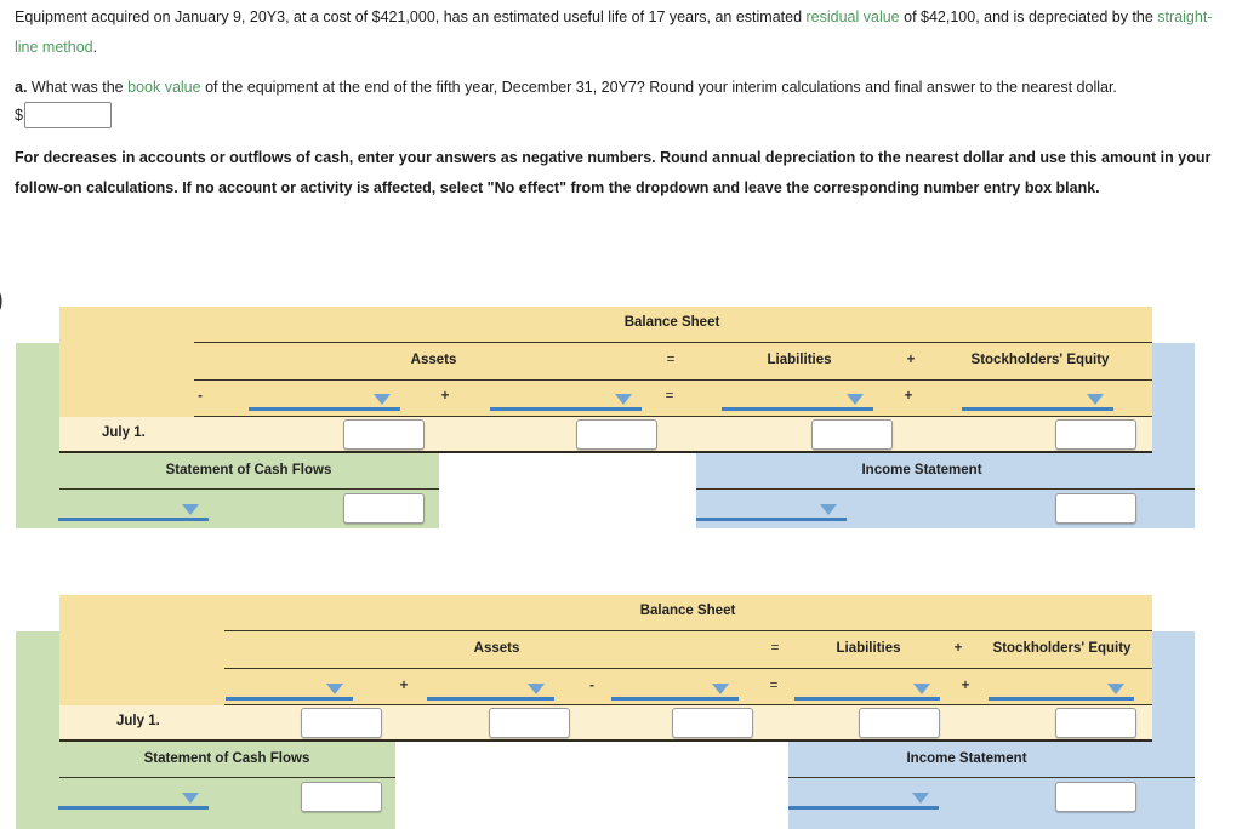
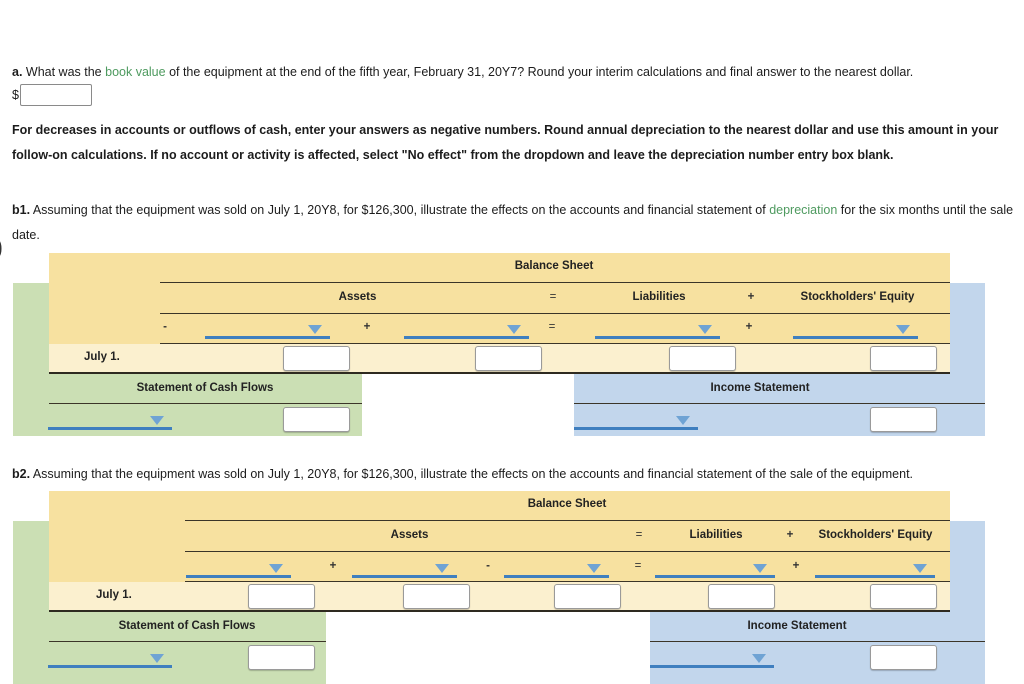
- Equipment acquired on January 9, 20Y3, at a cost of $421,000, has an estimated useful life of 17 years, an estimated residual value of $42,100, and is depreciated by the straight-line method.
- a. What was the book value of the equipment at the end of the fifth year, December 31, 20Y7? Round your interim calculations and final answer to the nearest dollar.
+ a. What was the book value of the equipment at the end of the fifth year, February 31, 20Y7? Round your interim calculations and final answer to the nearest dollar.
  $
- For decreases in accounts or outflows of cash, enter your answers as negative numbers. Round annual depreciation to the nearest dollar and use this amount in your follow-on calculations. If no account or activity is affected, select "No effect" from the dropdown and leave the corresponding number entry box blank.
+ For decreases in accounts or outflows of cash, enter your answers as negative numbers. Round annual depreciation to the nearest dollar and use this amount in your follow-on calculations. If no account or activity is affected, select "No effect" from the dropdown and leave the depreciation number entry box blank.
+ b1. Assuming that the equipment was sold on July 1, 20Y8, for $126,300, illustrate the effects on the accounts and financial statement of depreciation for the six months until the sale date.
  Balance Sheet
  Assets
  =
  Liabilities
  +
  Stockholders' Equity
  -
  +
  =
  +
  July 1.
  Statement of Cash Flows
  Income Statement
+ b2. Assuming that the equipment was sold on July 1, 20Y8, for $126,300, illustrate the effects on the accounts and financial statement of the sale of the equipment.
  Balance Sheet
  Assets
  =
  Liabilities
  +
  Stockholders' Equity
  +
  -
  =
  +
  July 1.
  Statement of Cash Flows
  Income Statement
